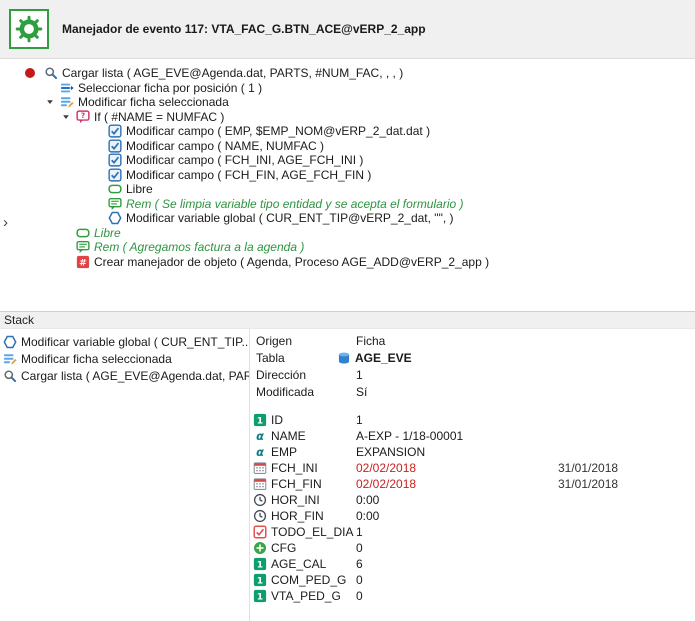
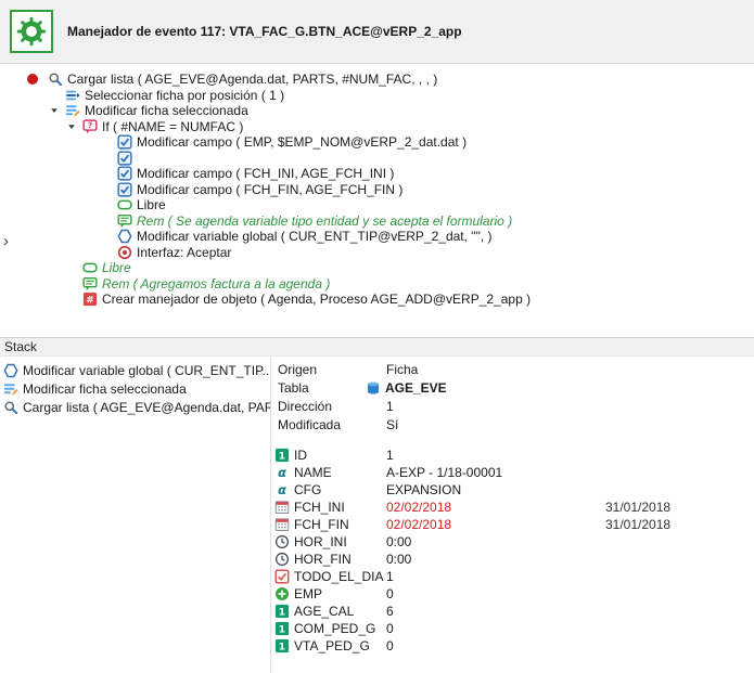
  Manejador de evento 117: VTA_FAC_G.BTN_ACE@vERP_2_app
  Cargar lista ( AGE_EVE@Agenda.dat, PARTS, #NUM_FAC, , , )
  Seleccionar ficha por posición ( 1 )
  Modificar ficha seleccionada
  ?
  If ( #NAME = NUMFAC )
  Modificar campo ( EMP, $EMP_NOM@vERP_2_dat.dat )
- Modificar campo ( NAME, NUMFAC )
  Modificar campo ( FCH_INI, AGE_FCH_INI )
  Modificar campo ( FCH_FIN, AGE_FCH_FIN )
  Libre
- Rem ( Se limpia variable tipo entidad y se acepta el formulario )
+ Rem ( Se agenda variable tipo entidad y se acepta el formulario )
  Modificar variable global ( CUR_ENT_TIP@vERP_2_dat, "", )
+ Interfaz: Aceptar
  Libre
  Rem ( Agregamos factura a la agenda )
  #
  Crear manejador de objeto ( Agenda, Proceso AGE_ADD@vERP_2_app )
  ›
  Stack
  Modificar variable global ( CUR_ENT_TIP..
  Modificar ficha seleccionada
  Cargar lista ( AGE_EVE@Agenda.dat, PAR
  Origen
  Ficha
  Tabla
  AGE_EVE
  Dirección
  1
  Modificada
  Sí
  1
  ID
  1
  α
  NAME
  A-EXP - 1/18-00001
  α
- EMP
+ CFG
  EXPANSION
  FCH_INI
  02/02/2018
  31/01/2018
  FCH_FIN
  02/02/2018
  31/01/2018
  HOR_INI
  0:00
  HOR_FIN
  0:00
  TODO_EL_DIA
  1
- CFG
+ EMP
  0
  1
  AGE_CAL
  6
  1
  COM_PED_G
  0
  1
  VTA_PED_G
  0
